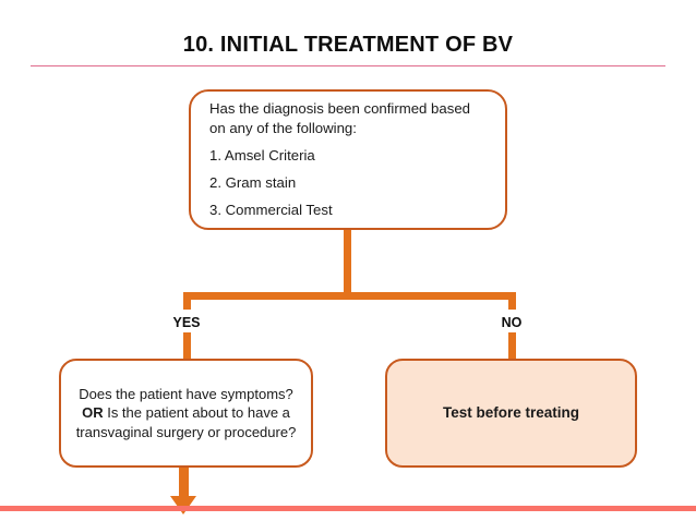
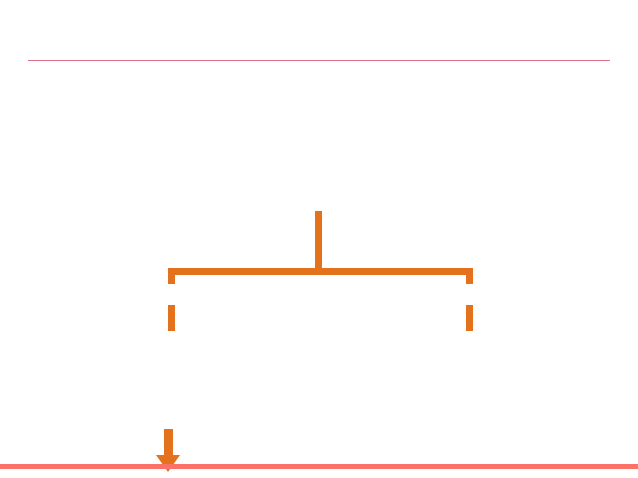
- 10. INITIAL TREATMENT OF BV
- Has the diagnosis been confirmed based
- on any of the following:
- 1. Amsel Criteria
- 2. Gram stain
- 3. Commercial Test
- YES
- NO
- Does the patient have symptoms? OR Is the patient about to have a transvaginal surgery or procedure?
- Test before treating
